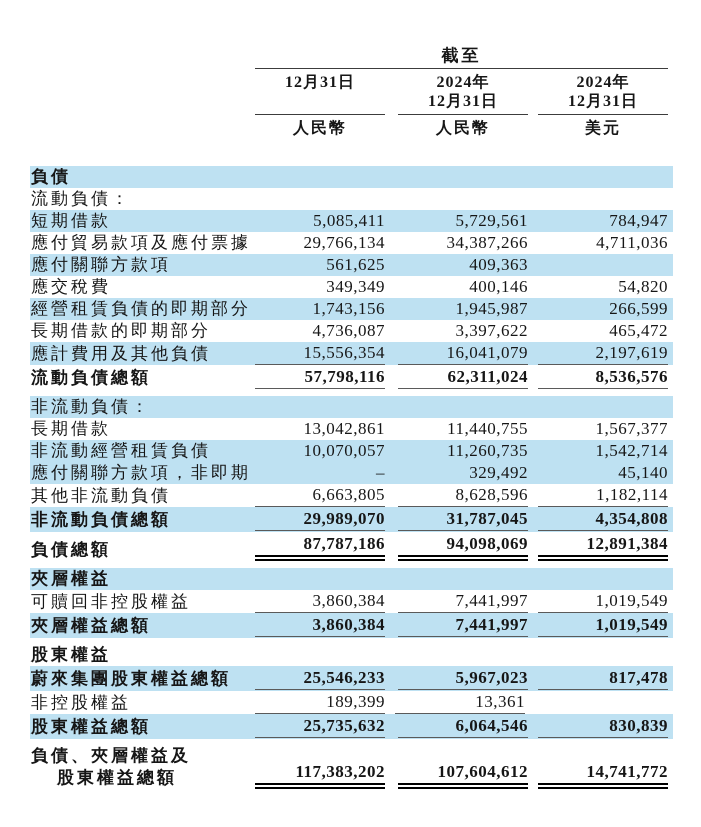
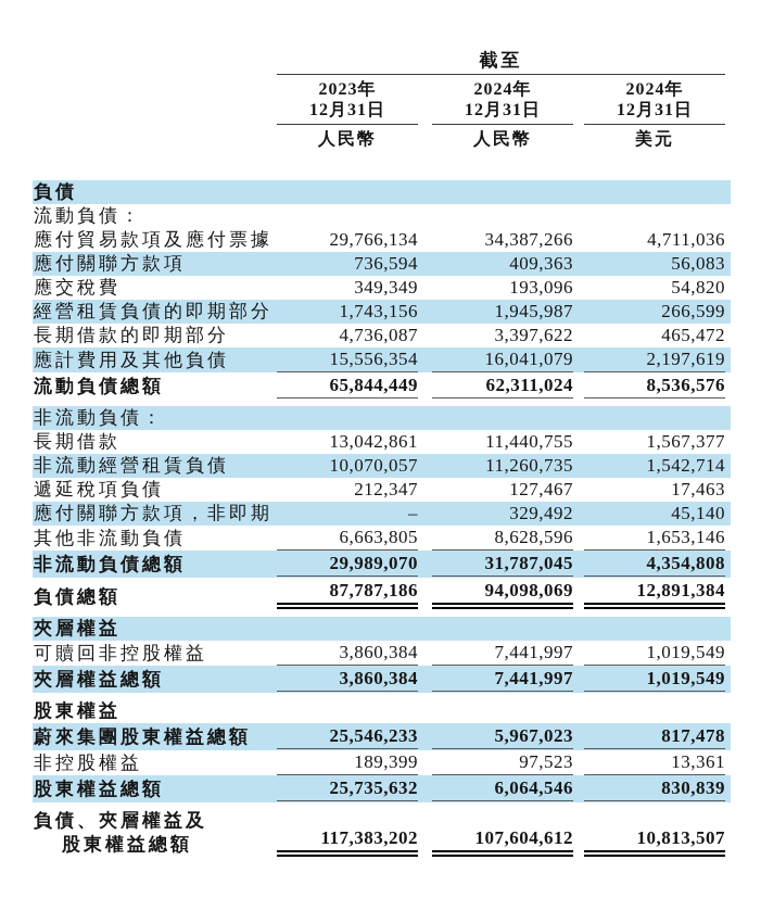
  截至
+ 2023年
  12月31日
  2024年
  12月31日
  2024年
  12月31日
  人民幣
  人民幣
  美元
  負債
  流動負債：
- 短期借款
- 5,085,411
- 5,729,561
- 784,947
  應付貿易款項及應付票據
  29,766,134
  34,387,266
  4,711,036
  應付關聯方款項
- 561,625
+ 736,594
  409,363
+ 56,083
  應交稅費
  349,349
- 400,146
+ 193,096
  54,820
  經營租賃負債的即期部分
  1,743,156
  1,945,987
  266,599
  長期借款的即期部分
  4,736,087
  3,397,622
  465,472
  應計費用及其他負債
  15,556,354
  16,041,079
  2,197,619
  流動負債總額
- 57,798,116
+ 65,844,449
  62,311,024
  8,536,576
  非流動負債：
  長期借款
  13,042,861
  11,440,755
  1,567,377
  非流動經營租賃負債
  10,070,057
  11,260,735
  1,542,714
+ 遞延稅項負債
+ 212,347
+ 127,467
+ 17,463
  應付關聯方款項，非即期
  –
  329,492
  45,140
  其他非流動負債
  6,663,805
  8,628,596
- 1,182,114
+ 1,653,146
  非流動負債總額
  29,989,070
  31,787,045
  4,354,808
  負債總額
  87,787,186
  94,098,069
  12,891,384
  夾層權益
  可贖回非控股權益
  3,860,384
  7,441,997
  1,019,549
  夾層權益總額
  3,860,384
  7,441,997
  1,019,549
  股東權益
  蔚來集團股東權益總額
  25,546,233
  5,967,023
  817,478
  非控股權益
  189,399
+ 97,523
  13,361
  股東權益總額
  25,735,632
  6,064,546
  830,839
  負債、夾層權益及
  股東權益總額
  117,383,202
  107,604,612
- 14,741,772
+ 10,813,507
